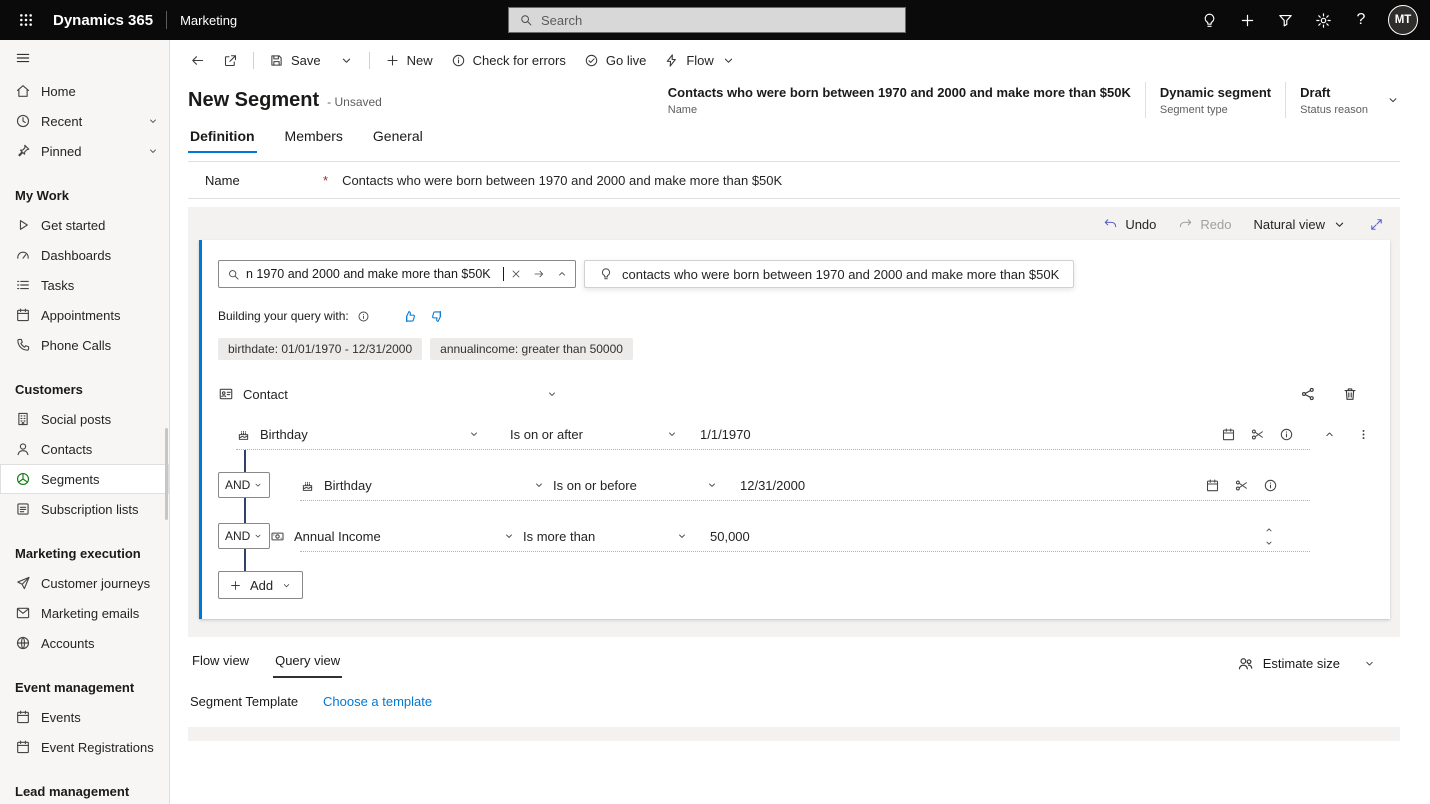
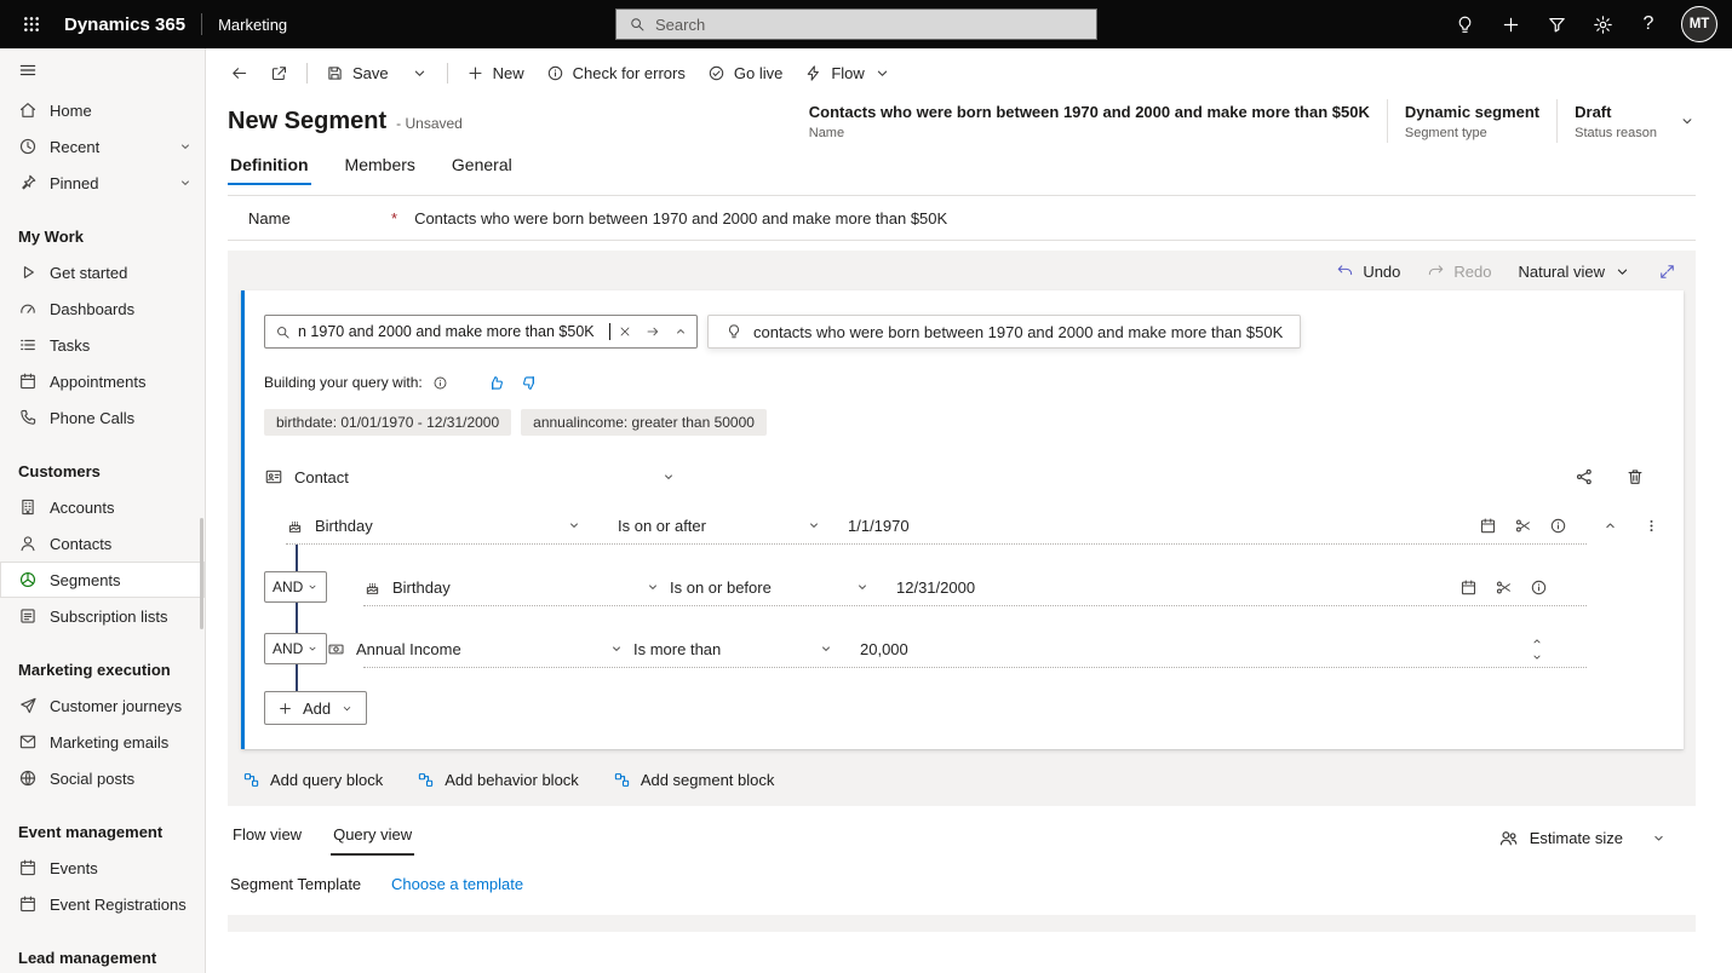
  Dynamics 365
  Marketing
  Search
  ?
  MT
  Home
  Recent
  Pinned
  My Work
  Get started
  Dashboards
  Tasks
  Appointments
  Phone Calls
  Customers
- Social posts
+ Accounts
  Contacts
  Segments
  Subscription lists
  Marketing execution
  Customer journeys
  Marketing emails
- Accounts
+ Social posts
  Event management
  Events
  Event Registrations
  Lead management
  Save
  New
  Check for errors
  Go live
  Flow
  New Segment
  - Unsaved
  Contacts who were born between 1970 and 2000 and make more than $50K
  Name
  Dynamic segment
  Segment type
  Draft
  Status reason
  Definition
  Members
  General
  Name
  *
  Contacts who were born between 1970 and 2000 and make more than $50K
  Undo
  Redo
  Natural view
  n 1970 and 2000 and make more than $50K
  contacts who were born between 1970 and 2000 and make more than $50K
  Building your query with:
  birthdate: 01/01/1970 - 12/31/2000
  annualincome: greater than 50000
  Contact
  Birthday
  Is on or after
  1/1/1970
  AND
  Birthday
  Is on or before
  12/31/2000
  AND
  Annual Income
  Is more than
- 50,000
+ 20,000
  Add
+ Add query block
+ Add behavior block
+ Add segment block
  Flow view
  Query view
  Estimate size
  Segment Template
  Choose a template
